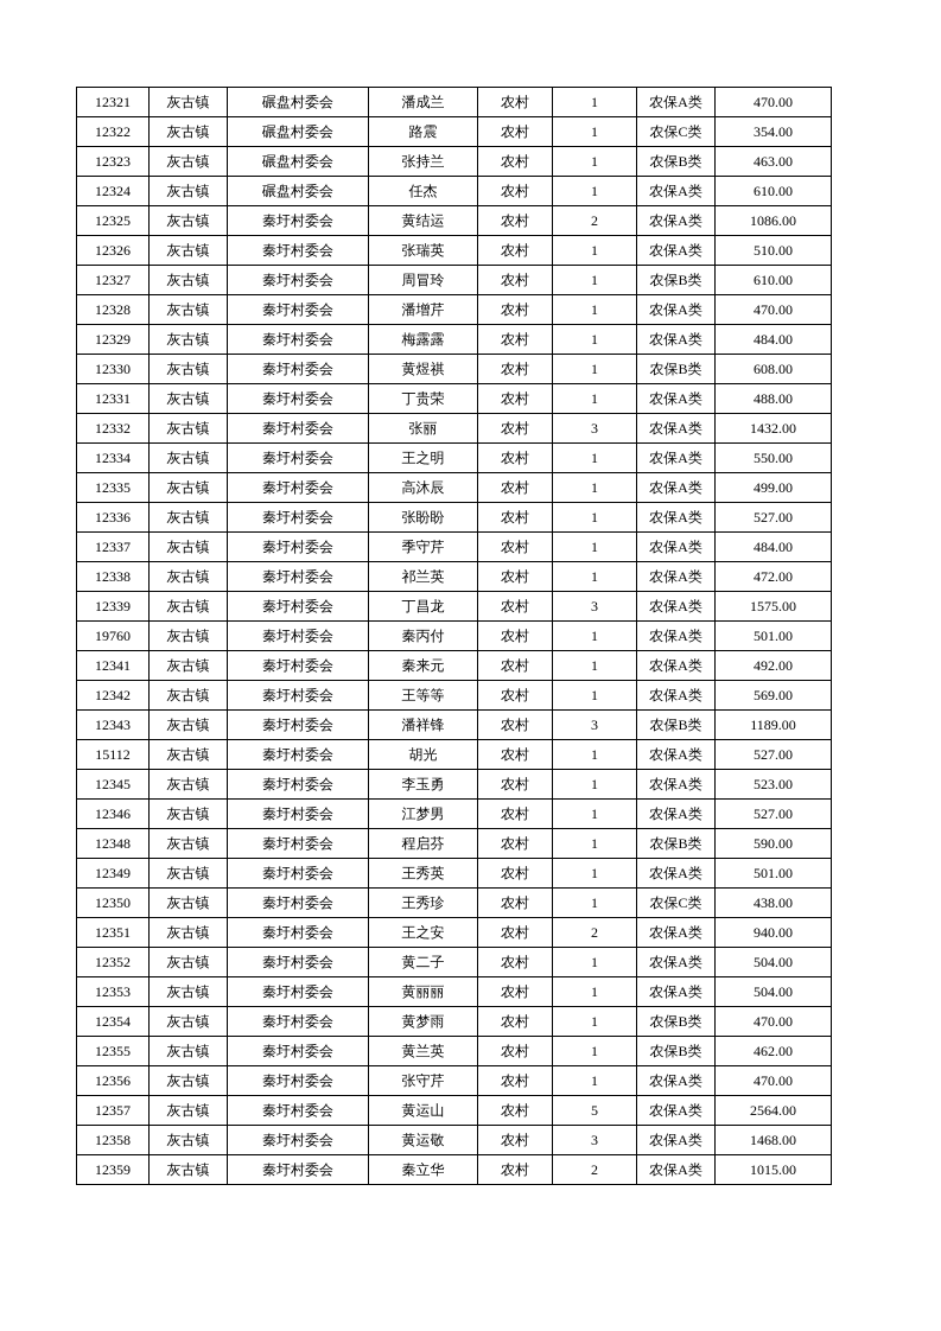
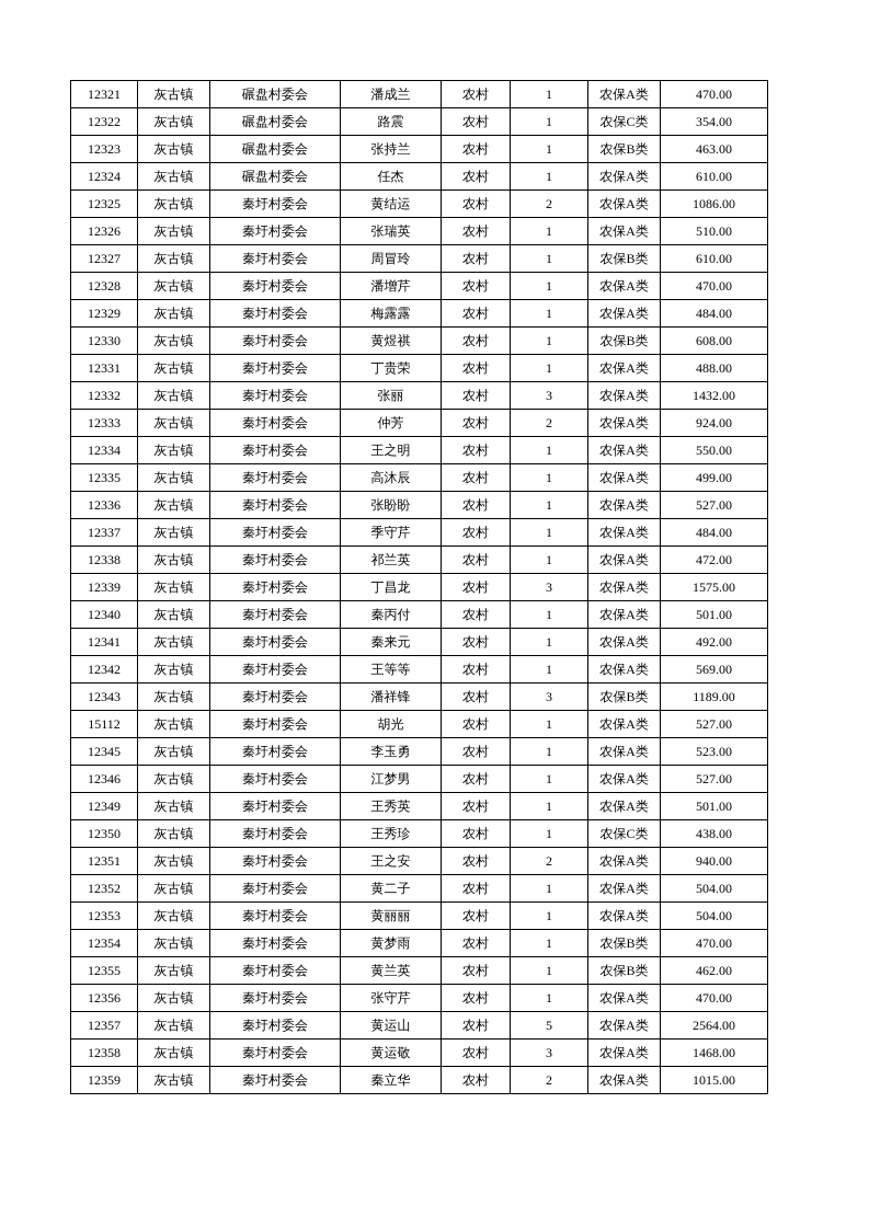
  12321	灰古镇	碾盘村委会	潘成兰	农村	1	农保A类	470.00
  12322	灰古镇	碾盘村委会	路震	农村	1	农保C类	354.00
  12323	灰古镇	碾盘村委会	张持兰	农村	1	农保B类	463.00
  12324	灰古镇	碾盘村委会	任杰	农村	1	农保A类	610.00
  12325	灰古镇	秦圩村委会	黄结运	农村	2	农保A类	1086.00
  12326	灰古镇	秦圩村委会	张瑞英	农村	1	农保A类	510.00
  12327	灰古镇	秦圩村委会	周冒玲	农村	1	农保B类	610.00
  12328	灰古镇	秦圩村委会	潘增芹	农村	1	农保A类	470.00
  12329	灰古镇	秦圩村委会	梅露露	农村	1	农保A类	484.00
  12330	灰古镇	秦圩村委会	黄煜祺	农村	1	农保B类	608.00
  12331	灰古镇	秦圩村委会	丁贵荣	农村	1	农保A类	488.00
  12332	灰古镇	秦圩村委会	张丽	农村	3	农保A类	1432.00
+ 12333	灰古镇	秦圩村委会	仲芳	农村	2	农保A类	924.00
  12334	灰古镇	秦圩村委会	王之明	农村	1	农保A类	550.00
  12335	灰古镇	秦圩村委会	高沐辰	农村	1	农保A类	499.00
  12336	灰古镇	秦圩村委会	张盼盼	农村	1	农保A类	527.00
  12337	灰古镇	秦圩村委会	季守芹	农村	1	农保A类	484.00
  12338	灰古镇	秦圩村委会	祁兰英	农村	1	农保A类	472.00
  12339	灰古镇	秦圩村委会	丁昌龙	农村	3	农保A类	1575.00
- 19760	灰古镇	秦圩村委会	秦丙付	农村	1	农保A类	501.00
+ 12340	灰古镇	秦圩村委会	秦丙付	农村	1	农保A类	501.00
  12341	灰古镇	秦圩村委会	秦来元	农村	1	农保A类	492.00
  12342	灰古镇	秦圩村委会	王等等	农村	1	农保A类	569.00
  12343	灰古镇	秦圩村委会	潘祥锋	农村	3	农保B类	1189.00
  15112	灰古镇	秦圩村委会	胡光	农村	1	农保A类	527.00
  12345	灰古镇	秦圩村委会	李玉勇	农村	1	农保A类	523.00
  12346	灰古镇	秦圩村委会	江梦男	农村	1	农保A类	527.00
- 12348	灰古镇	秦圩村委会	程启芬	农村	1	农保B类	590.00
  12349	灰古镇	秦圩村委会	王秀英	农村	1	农保A类	501.00
  12350	灰古镇	秦圩村委会	王秀珍	农村	1	农保C类	438.00
  12351	灰古镇	秦圩村委会	王之安	农村	2	农保A类	940.00
  12352	灰古镇	秦圩村委会	黄二子	农村	1	农保A类	504.00
  12353	灰古镇	秦圩村委会	黄丽丽	农村	1	农保A类	504.00
  12354	灰古镇	秦圩村委会	黄梦雨	农村	1	农保B类	470.00
  12355	灰古镇	秦圩村委会	黄兰英	农村	1	农保B类	462.00
  12356	灰古镇	秦圩村委会	张守芹	农村	1	农保A类	470.00
  12357	灰古镇	秦圩村委会	黄运山	农村	5	农保A类	2564.00
  12358	灰古镇	秦圩村委会	黄运敬	农村	3	农保A类	1468.00
  12359	灰古镇	秦圩村委会	秦立华	农村	2	农保A类	1015.00
